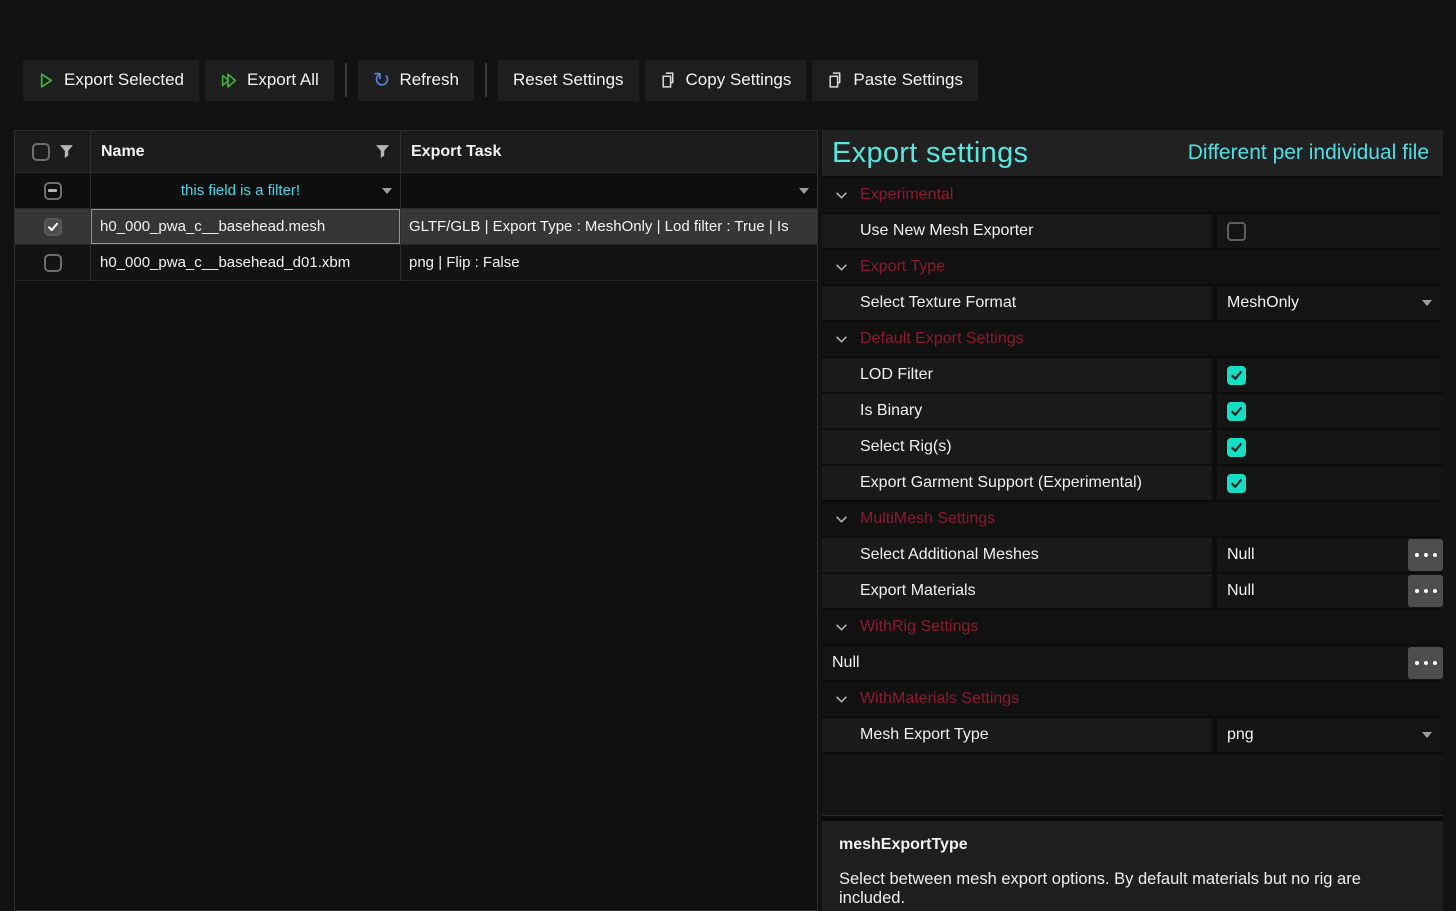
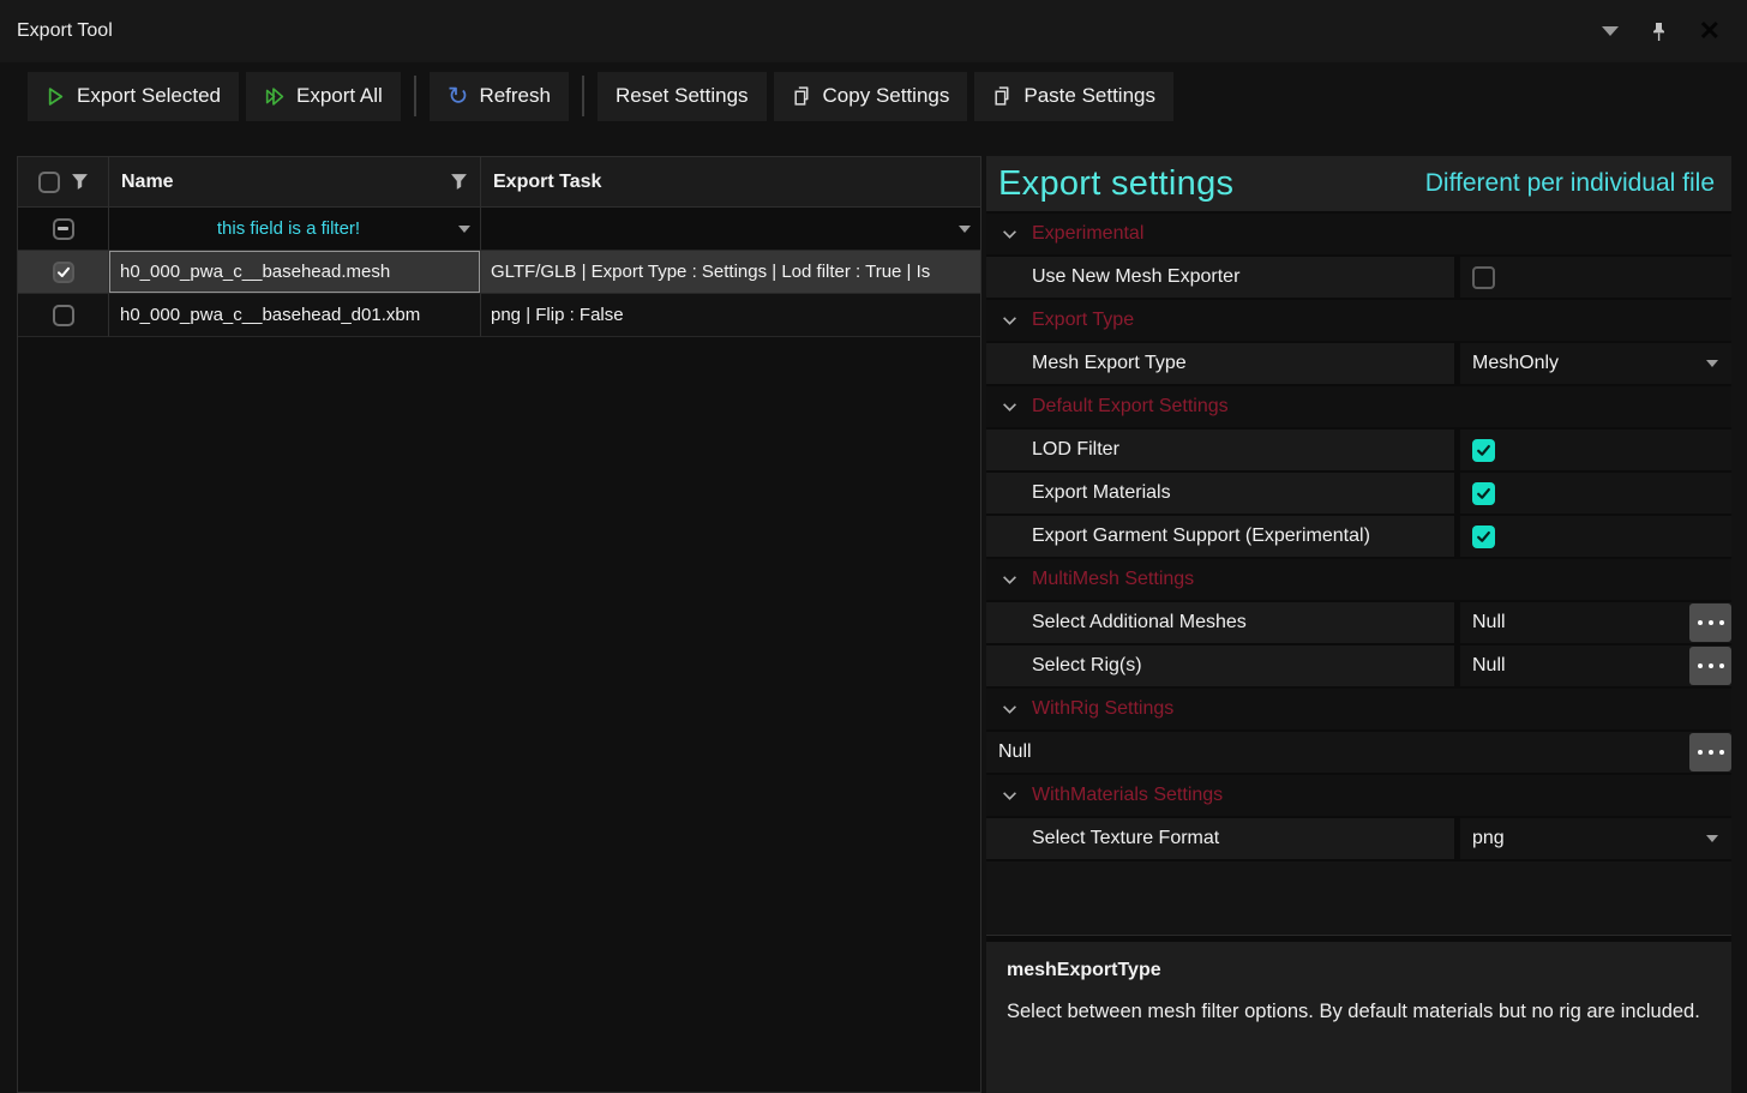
+ Export Tool
  Export Selected
  Export All
  ↻
  Refresh
  Reset Settings
  Copy Settings
  Paste Settings
  Name
  Export Task
  this field is a filter!
  h0_000_pwa_c__basehead.mesh
- GLTF/GLB | Export Type : MeshOnly | Lod filter : True | Is
+ GLTF/GLB | Export Type : Settings | Lod filter : True | Is
  h0_000_pwa_c__basehead_d01.xbm
  png | Flip : False
  Export settings
  Different per individual file
  Experimental
  Use New Mesh Exporter
  Export Type
- Select Texture Format
+ Mesh Export Type
  MeshOnly
  Default Export Settings
  LOD Filter
- Is Binary
- Select Rig(s)
+ Export Materials
  Export Garment Support (Experimental)
  MultiMesh Settings
  Select Additional Meshes
  Null
- Export Materials
+ Select Rig(s)
  Null
  WithRig Settings
  Null
  WithMaterials Settings
- Mesh Export Type
+ Select Texture Format
  png
  meshExportType
- Select between mesh export options. By default materials but no rig are included.
+ Select between mesh filter options. By default materials but no rig are included.
